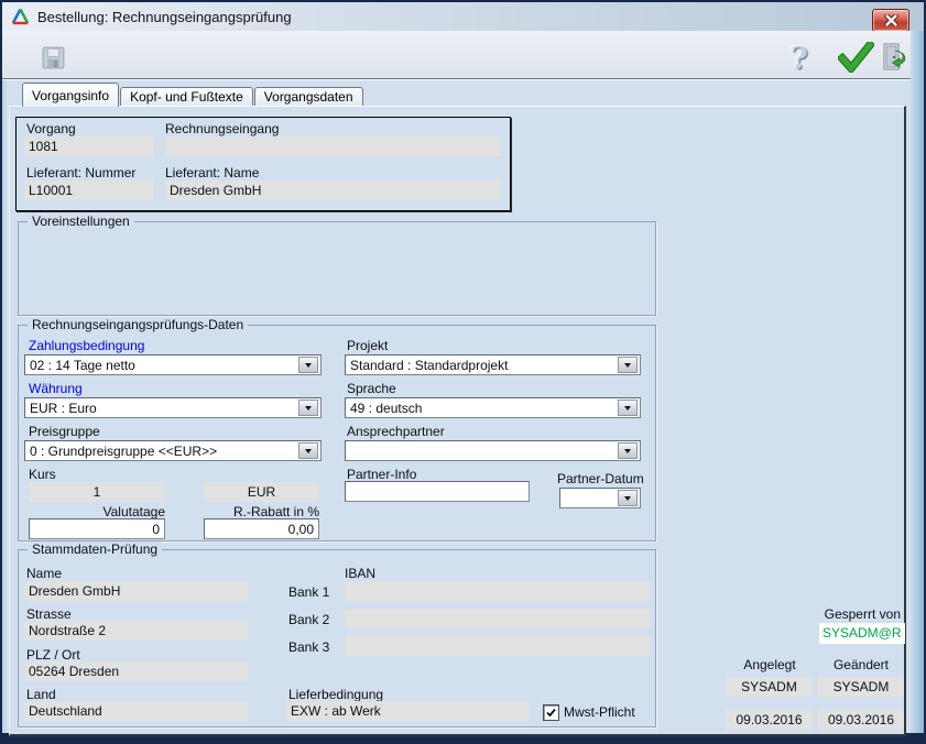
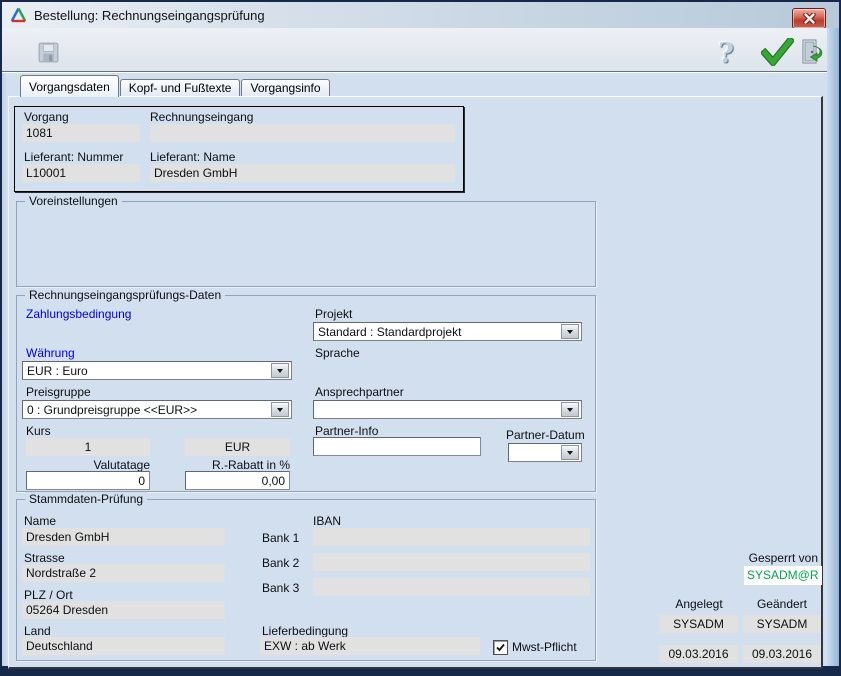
  Bestellung: Rechnungseingangsprüfung
  ?
- Vorgangsinfo
+ Vorgangsdaten
  Kopf- und Fußtexte
- Vorgangsdaten
+ Vorgangsinfo
  Vorgang
  1081
  Rechnungseingang
  Lieferant: Nummer
  L10001
  Lieferant: Name
  Dresden GmbH
  Voreinstellungen
  Rechnungseingangsprüfungs-Daten
  Zahlungsbedingung
- 02 : 14 Tage netto
  Projekt
  Standard : Standardprojekt
  Währung
  EUR : Euro
  Sprache
- 49 : deutsch
  Preisgruppe
  0 : Grundpreisgruppe <<EUR>>
  Ansprechpartner
  Kurs
  1
  EUR
  Partner-Info
  Partner-Datum
  Valutatage
  R.-Rabatt in %
  0
  0,00
  Stammdaten-Prüfung
  Name
  Dresden GmbH
  IBAN
  Bank 1
  Strasse
  Nordstraße 2
  Bank 2
  PLZ / Ort
  05264 Dresden
  Bank 3
  Land
  Deutschland
  Lieferbedingung
  EXW : ab Werk
  Mwst-Pflicht
  Gesperrt von
  SYSADM@R
  Angelegt
  Geändert
  SYSADM
  SYSADM
  09.03.2016
  09.03.2016
